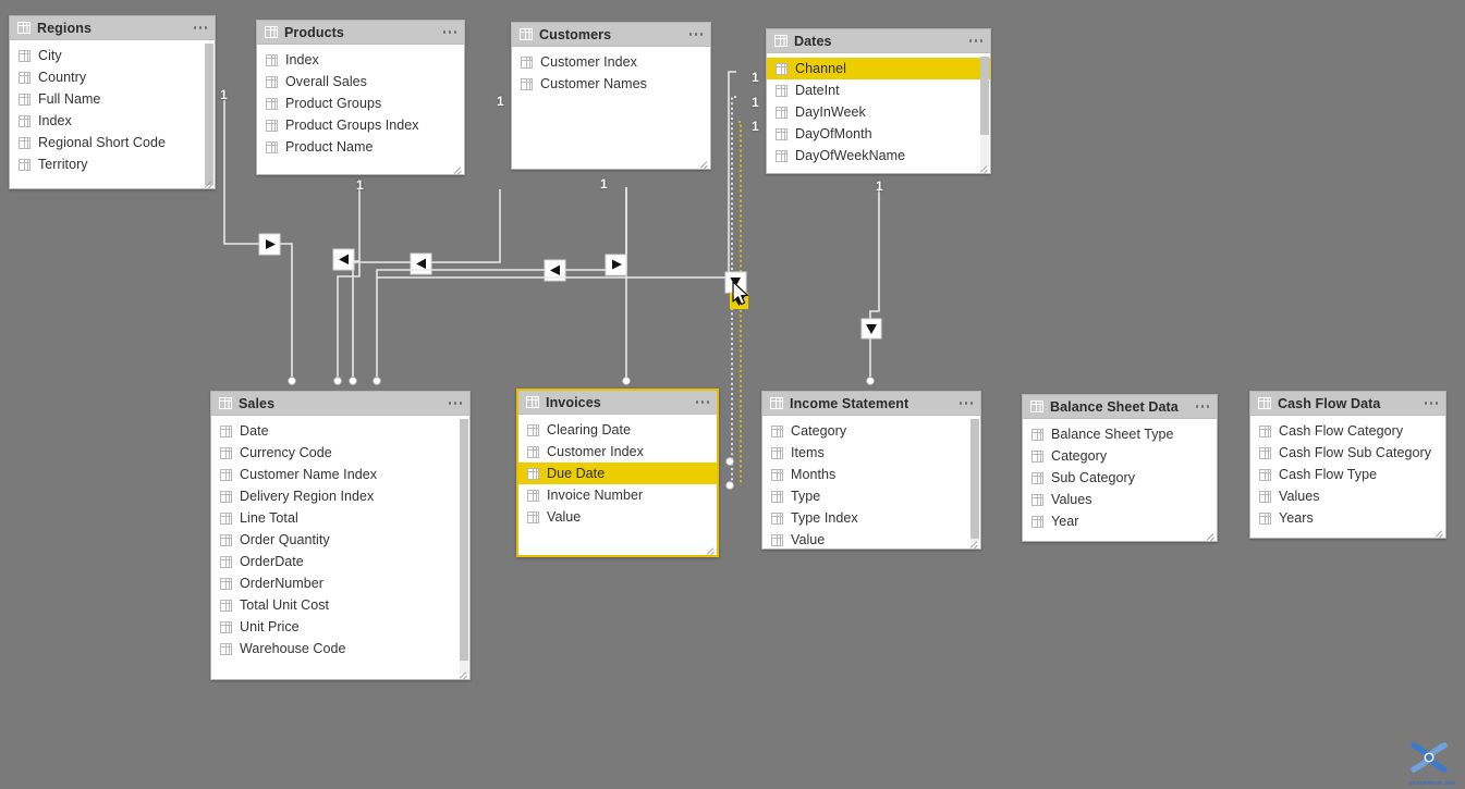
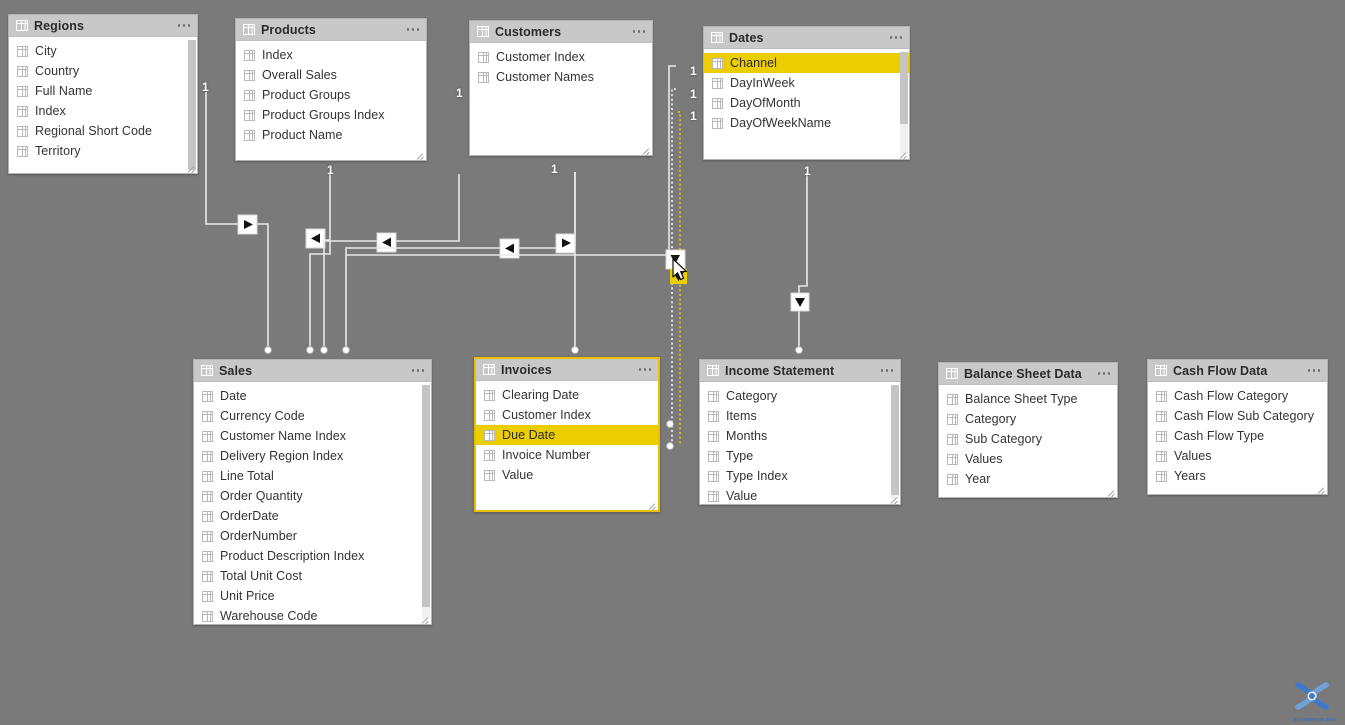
  1
  1
  1
  1
  1
  1
  1
  1
  Regions
  City
  Country
  Full Name
  Index
  Regional Short Code
  Territory
  Products
  Index
  Overall Sales
  Product Groups
  Product Groups Index
  Product Name
  Customers
  Customer Index
  Customer Names
  Dates
  Channel
- DateInt
  DayInWeek
  DayOfMonth
  DayOfWeekName
  Sales
  Date
  Currency Code
  Customer Name Index
  Delivery Region Index
  Line Total
  Order Quantity
  OrderDate
  OrderNumber
+ Product Description Index
  Total Unit Cost
  Unit Price
  Warehouse Code
  Invoices
  Clearing Date
  Customer Index
  Due Date
  Invoice Number
  Value
  Income Statement
  Category
  Items
  Months
  Type
  Type Index
  Value
  Balance Sheet Data
  Balance Sheet Type
  Category
  Sub Category
  Values
  Year
  Cash Flow Data
  Cash Flow Category
  Cash Flow Sub Category
  Cash Flow Type
  Values
  Years
